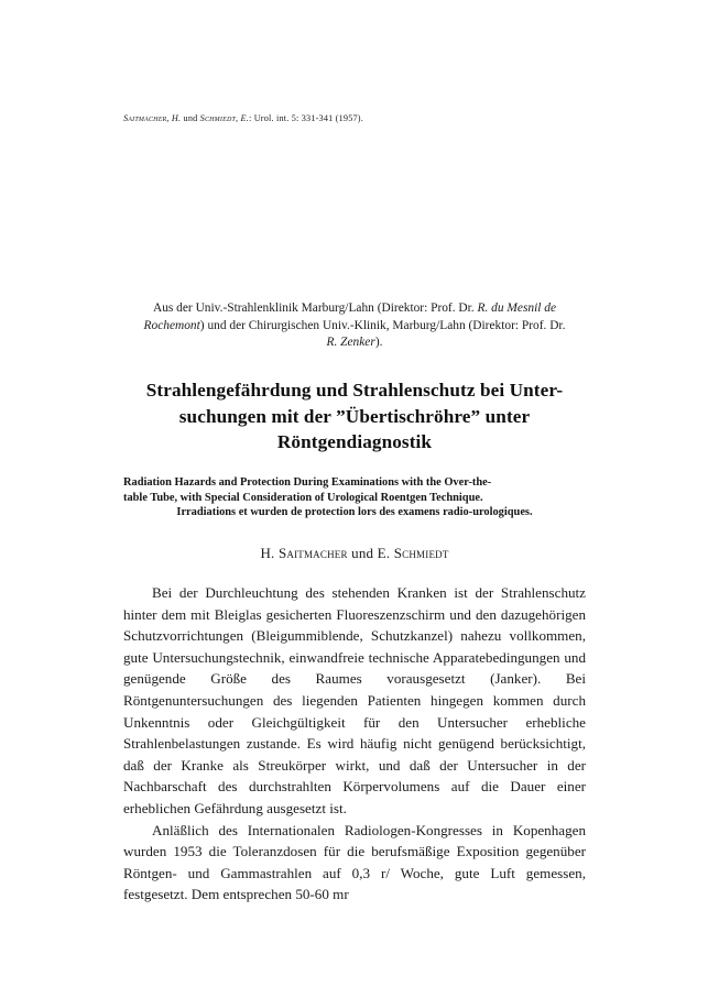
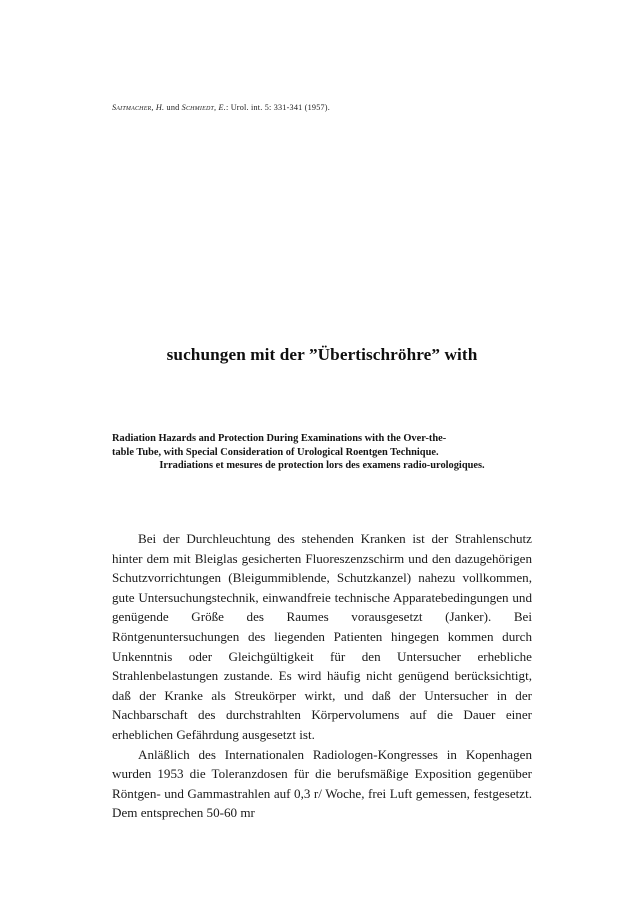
  Saitmacher, H. und Schmiedt, E.: Urol. int. 5: 331-341 (1957).
- Aus der Univ.-Strahlenklinik Marburg/Lahn (Direktor: Prof. Dr. R. du Mesnil de
- Rochemont) und der Chirurgischen Univ.-Klinik, Marburg/Lahn (Direktor: Prof. Dr.
- R. Zenker).
- Strahlengefährdung und Strahlenschutz bei Unter-
- suchungen mit der ”Übertischröhre” unter
+ suchungen mit der ”Übertischröhre” with
- Röntgendiagnostik
  Radiation Hazards and Protection During Examinations with the Over-the-
  table Tube, with Special Consideration of Urological Roentgen Technique.
- Irradiations et wurden de protection lors des examens radio-urologiques.
+ Irradiations et mesures de protection lors des examens radio-urologiques.
- H. Saitmacher und E. Schmiedt
  Bei der Durchleuchtung des stehenden Kranken ist der Strahlenschutz hinter dem mit Bleiglas gesicherten Fluoreszenzschirm und den dazugehörigen Schutzvorrichtungen (Bleigummiblende, Schutzkanzel) nahezu vollkommen, gute Untersuchungstechnik, einwandfreie technische Apparatebedingungen und genügende Größe des Raumes vorausgesetzt (Janker). Bei Röntgenuntersuchungen des liegenden Patienten hingegen kommen durch Unkenntnis oder Gleichgültigkeit für den Untersucher erhebliche Strahlenbelastungen zustande. Es wird häufig nicht genügend berücksichtigt, daß der Kranke als Streukörper wirkt, und daß der Untersucher in der Nachbarschaft des durchstrahlten Körpervolumens auf die Dauer einer erheblichen Gefährdung ausgesetzt ist.
- Anläßlich des Internationalen Radiologen-Kongresses in Kopenhagen wurden 1953 die Toleranzdosen für die berufsmäßige Exposition gegenüber Röntgen- und Gammastrahlen auf 0,3 r/ Woche, gute Luft gemessen, festgesetzt. Dem entsprechen 50-60 mr
+ Anläßlich des Internationalen Radiologen-Kongresses in Kopenhagen wurden 1953 die Toleranzdosen für die berufsmäßige Exposition gegenüber Röntgen- und Gammastrahlen auf 0,3 r/ Woche, frei Luft gemessen, festgesetzt. Dem entsprechen 50-60 mr
